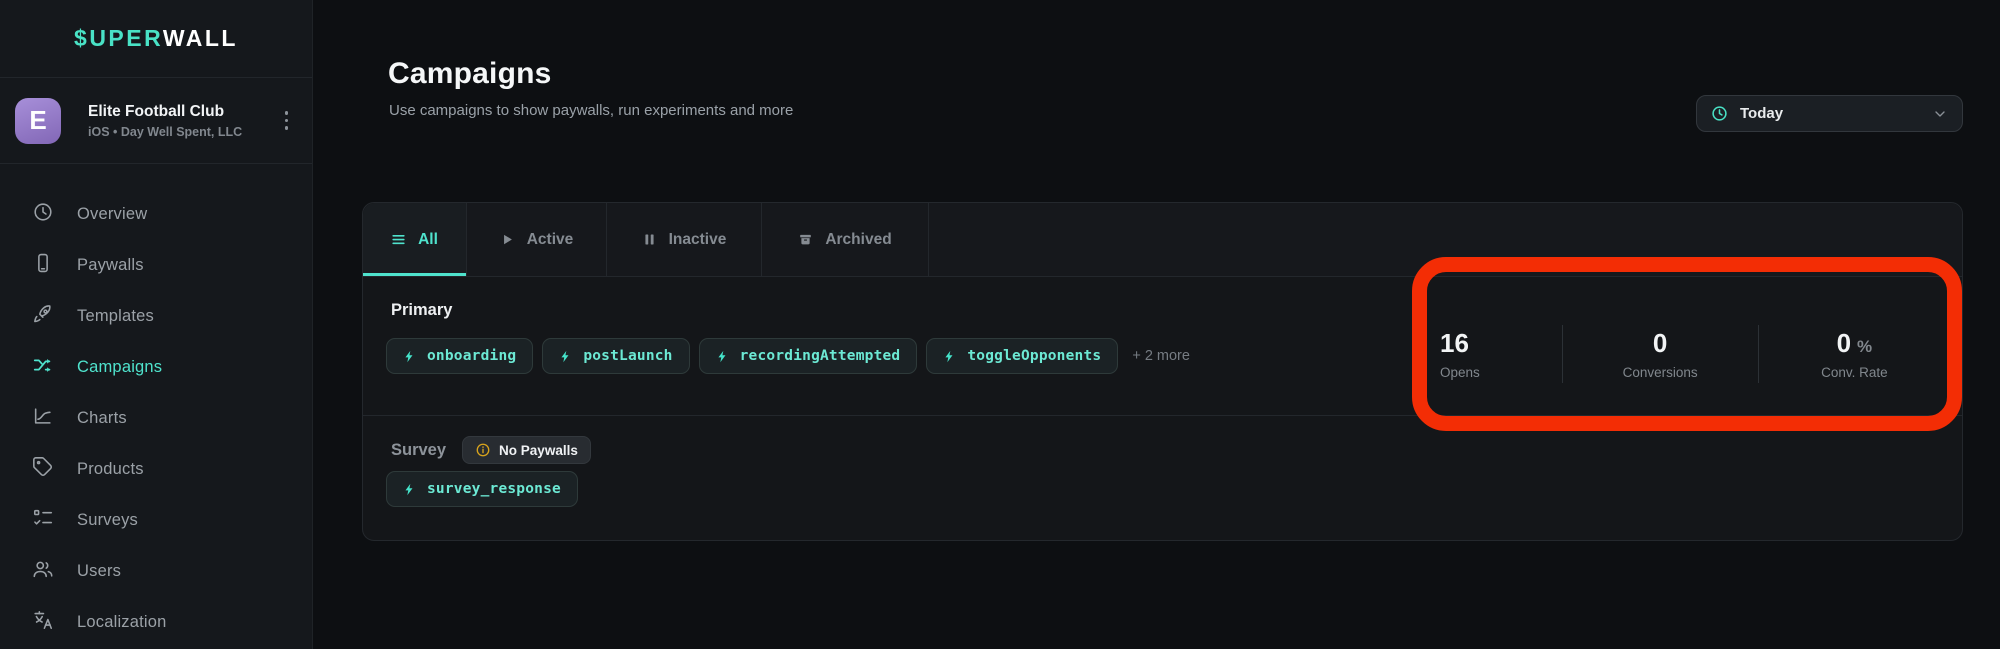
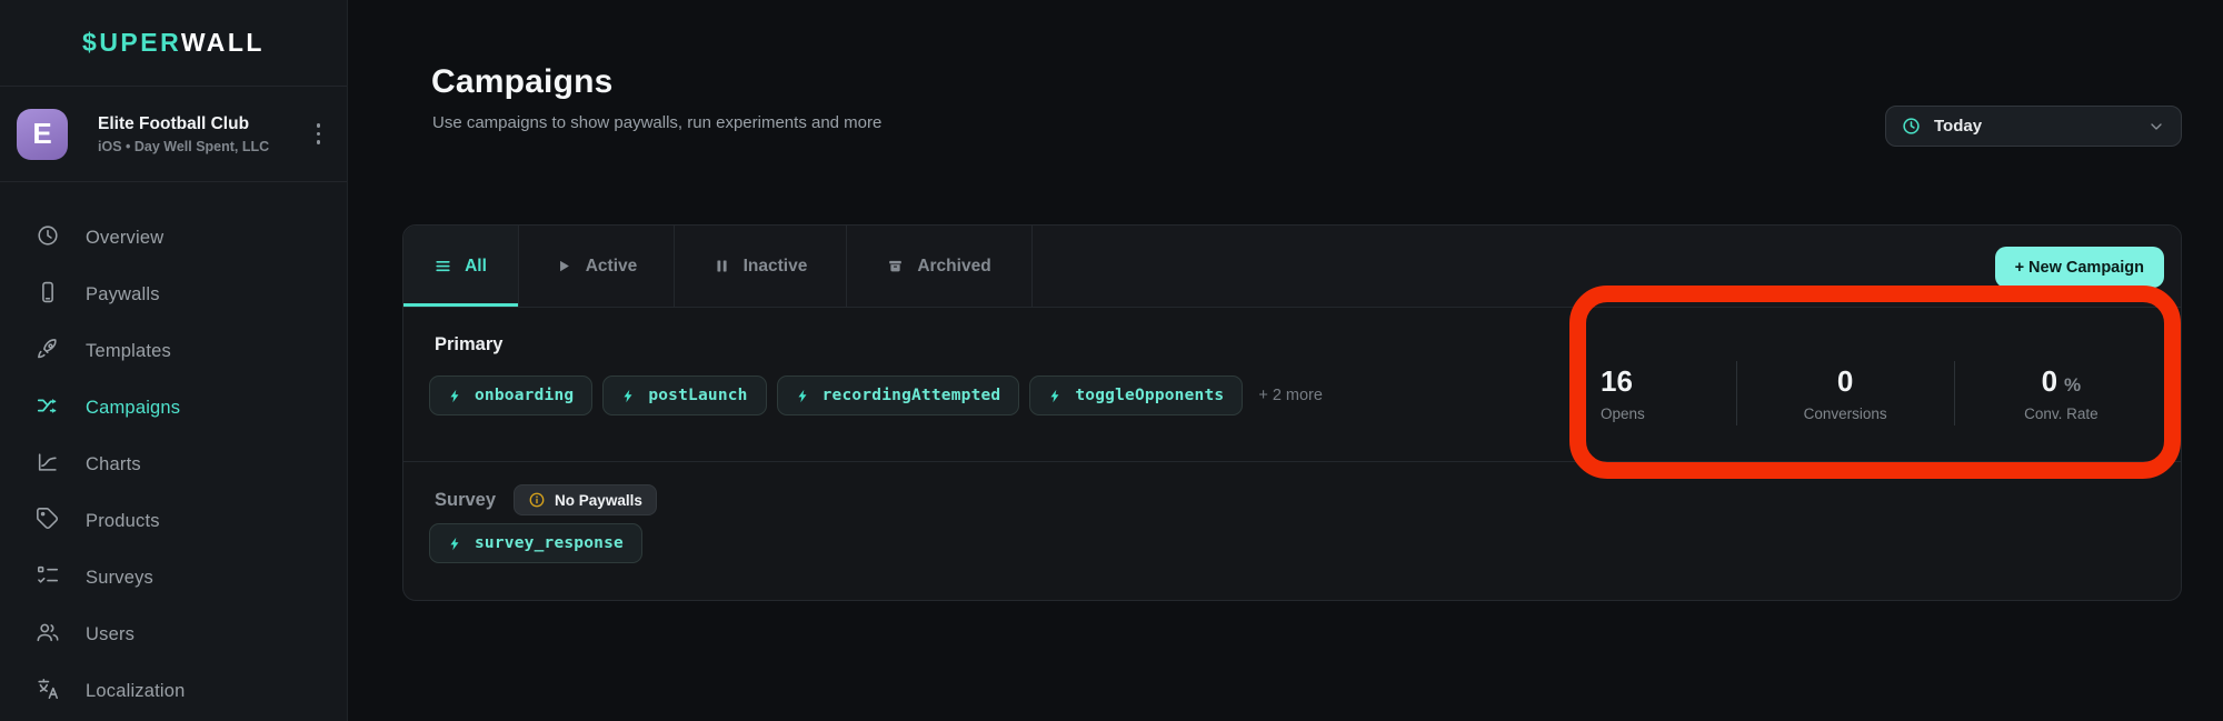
  $UPERWALL
  E
  Elite Football Club
  iOS • Day Well Spent, LLC
  Overview
  Paywalls
  Templates
  Campaigns
  Charts
  Products
  Surveys
  Users
  Localization
  Campaigns
  Use campaigns to show paywalls, run experiments and more
  Today
  All
  Active
  Inactive
  Archived
+ + New Campaign
  Primary
  onboarding
  postLaunch
  recordingAttempted
  toggleOpponents
  + 2 more
  16
  Opens
  0
  Conversions
  0
  %
  Conv. Rate
  Survey
  No Paywalls
  survey_response
